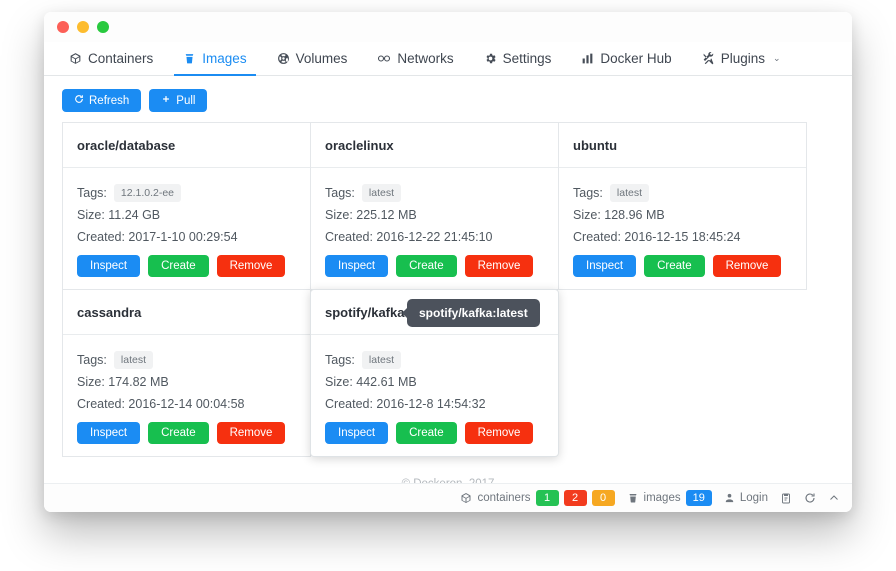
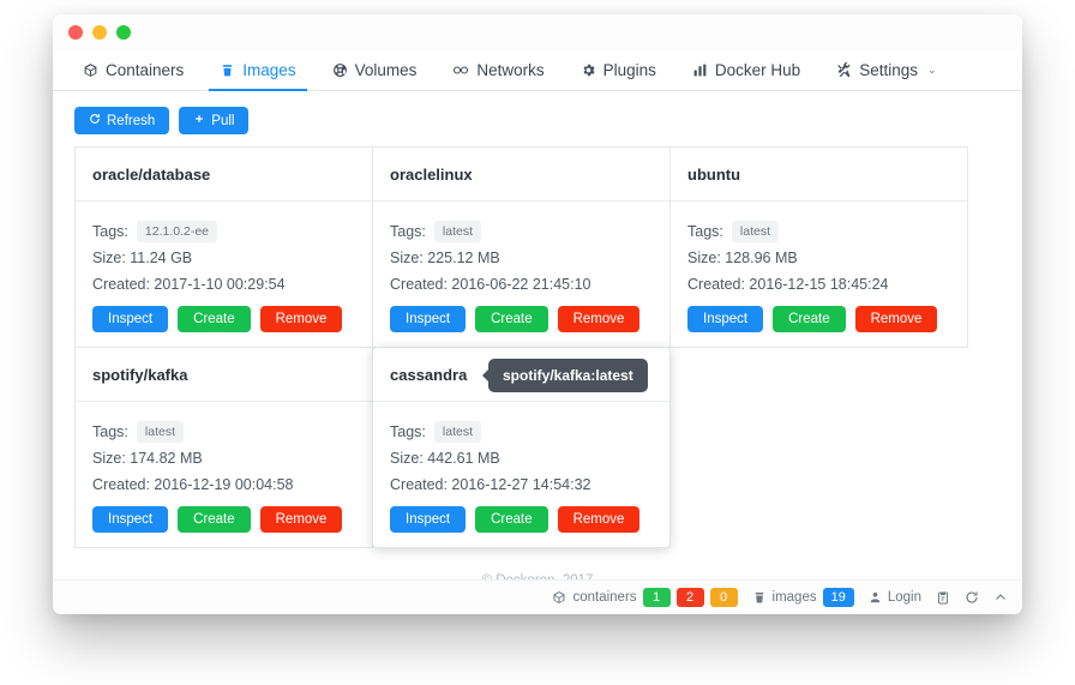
  Containers
  Images
  Volumes
  Networks
- Settings
+ Plugins
  Docker Hub
- Plugins
+ Settings
  ⌄
  Refresh
  Pull
  oracle/database
  Tags:
  12.1.0.2-ee
  Size: 11.24 GB
  Created: 2017-1-10 00:29:54
  Inspect
  Create
  Remove
  oraclelinux
  Tags:
  latest
  Size: 225.12 MB
- Created: 2016-12-22 21:45:10
+ Created: 2016-06-22 21:45:10
  Inspect
  Create
  Remove
  ubuntu
  Tags:
  latest
  Size: 128.96 MB
  Created: 2016-12-15 18:45:24
  Inspect
  Create
  Remove
- cassandra
+ spotify/kafka
  Tags:
  latest
  Size: 174.82 MB
- Created: 2016-12-14 00:04:58
+ Created: 2016-12-19 00:04:58
  Inspect
  Create
  Remove
- spotify/kafka
+ cassandra
  spotify/kafka:latest
  Tags:
  latest
  Size: 442.61 MB
- Created: 2016-12-8 14:54:32
+ Created: 2016-12-27 14:54:32
  Inspect
  Create
  Remove
  containers
  1
  2
  0
  images
  19
  Login
